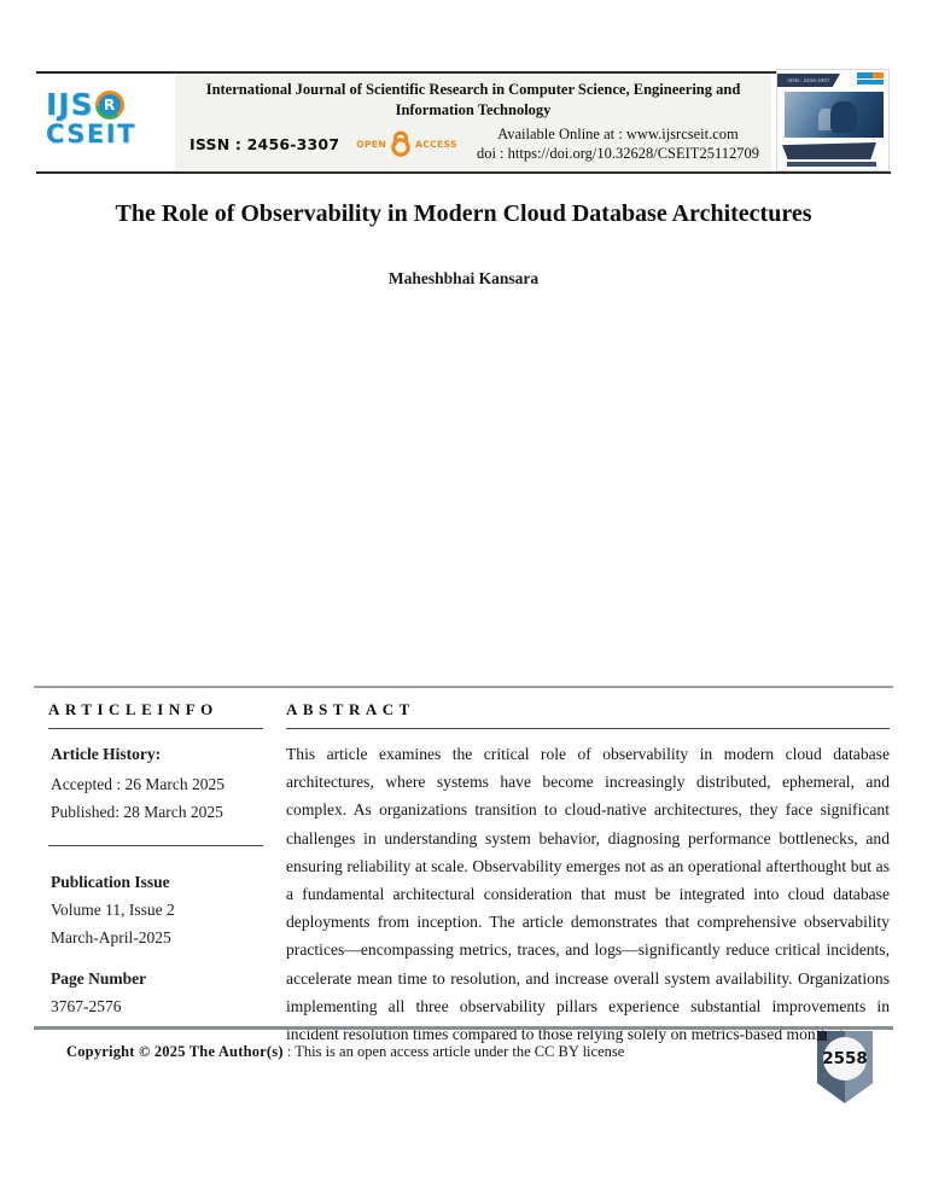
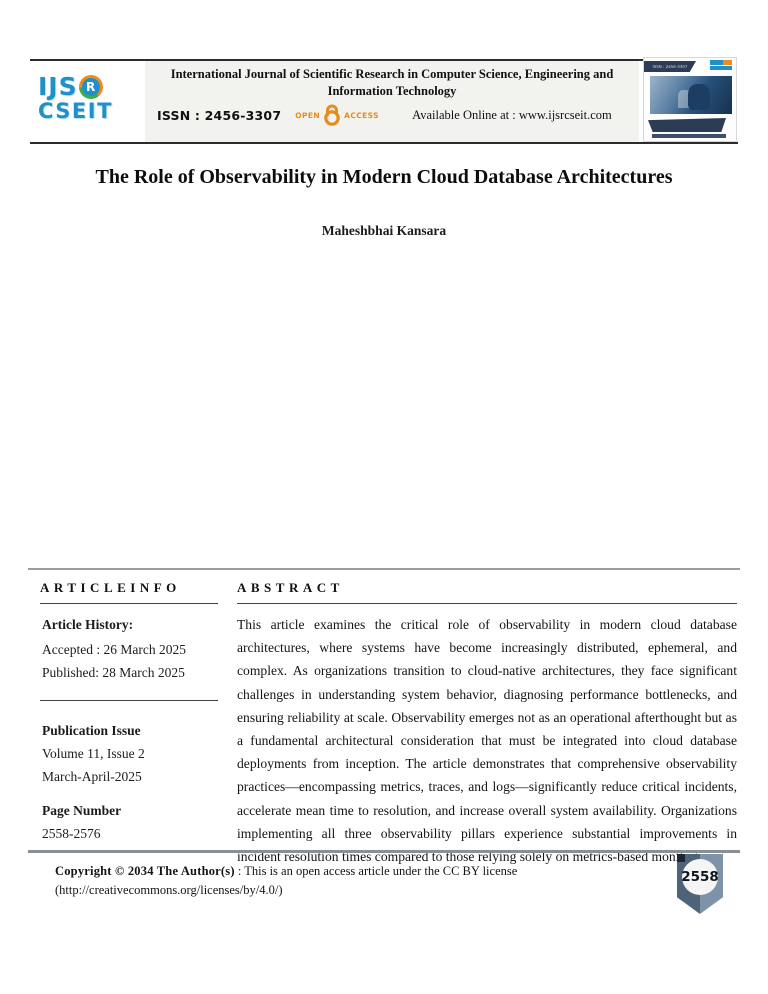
  IJS
  R
  CSEIT
  International Journal of Scientific Research in Computer Science, Engineering and Information Technology
  ISSN : 2456-3307
  OPEN
  ACCESS
  Available Online at : www.ijsrcseit.com
- doi : https://doi.org/10.32628/CSEIT25112709
  The Role of Observability in Modern Cloud Database Architectures
  Maheshbhai Kansara
  ARTICLEINFO
  Article History:
  Accepted : 26 March 2025
  Published: 28 March 2025
  Publication Issue
  Volume 11, Issue 2
  March-April-2025
  Page Number
- 3767-2576
+ 2558-2576
  ABSTRACT
  This article examines the critical role of observability in modern cloud database architectures, where systems have become increasingly distributed, ephemeral, and complex. As organizations transition to cloud-native architectures, they face significant challenges in understanding system behavior, diagnosing performance bottlenecks, and ensuring reliability at scale. Observability emerges not as an operational afterthought but as a fundamental architectural consideration that must be integrated into cloud database deployments from inception. The article demonstrates that comprehensive observability practices—encompassing metrics, traces, and logs—significantly reduce critical incidents, accelerate mean time to resolution, and increase overall system availability. Organizations implementing all three observability pillars experience substantial improvements in incident resolution times compared to those relying solely on metrics-based mon
- Copyright © 2025 The Author(s) : This is an open access article under the CC BY license
+ Copyright © 2034 The Author(s) : This is an open access article under the CC BY license
+ (http://creativecommons.org/licenses/by/4.0/)
  2558
